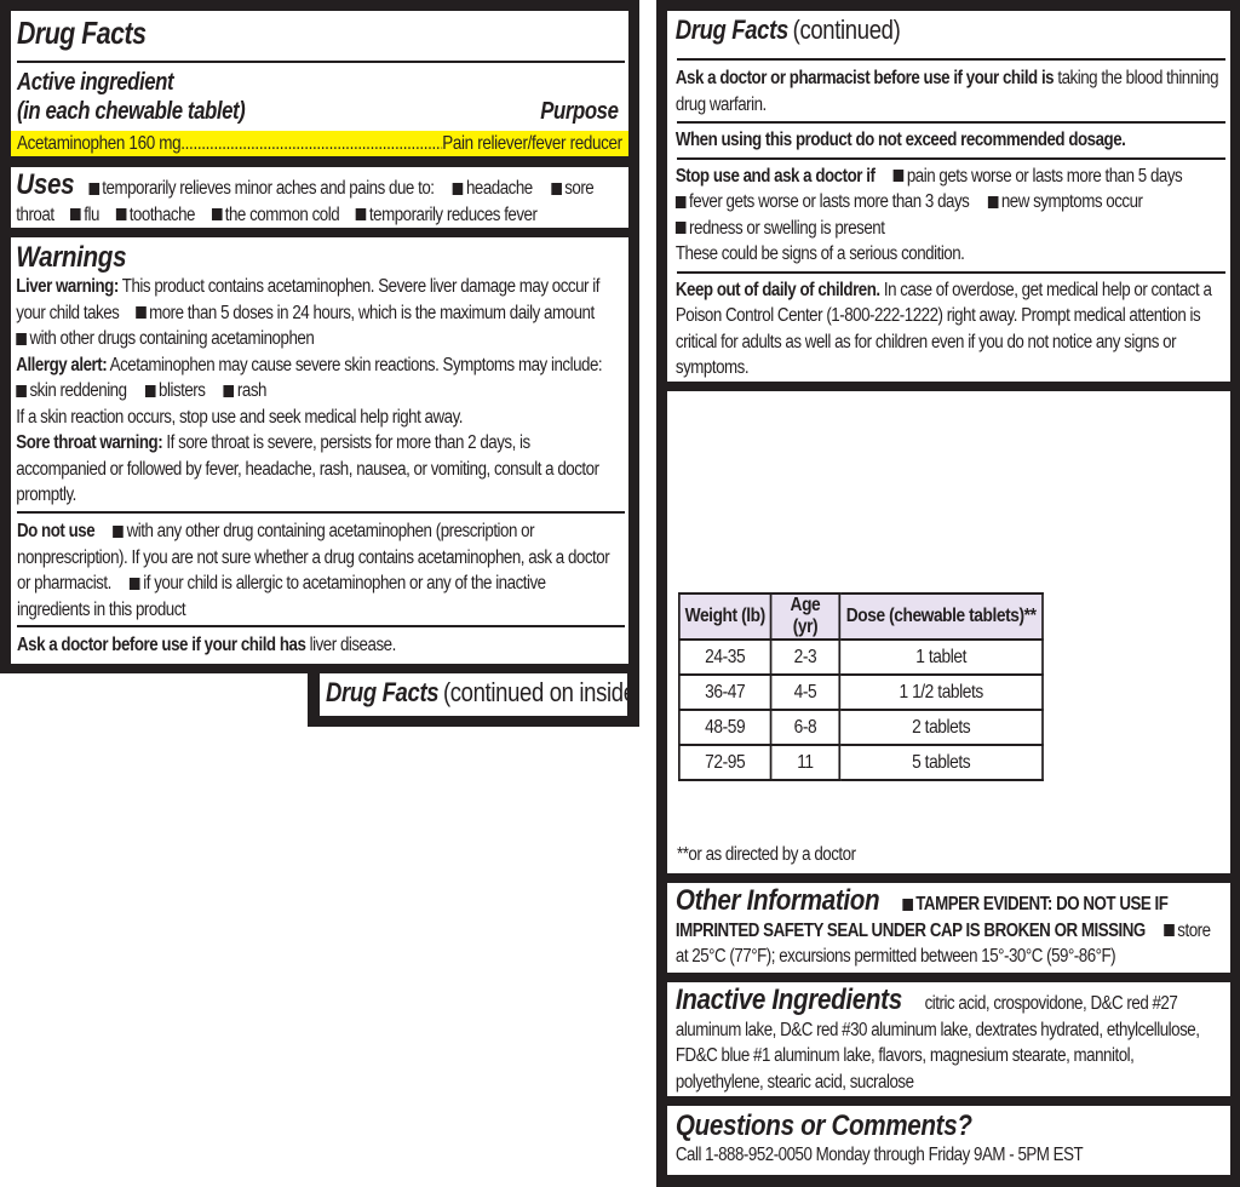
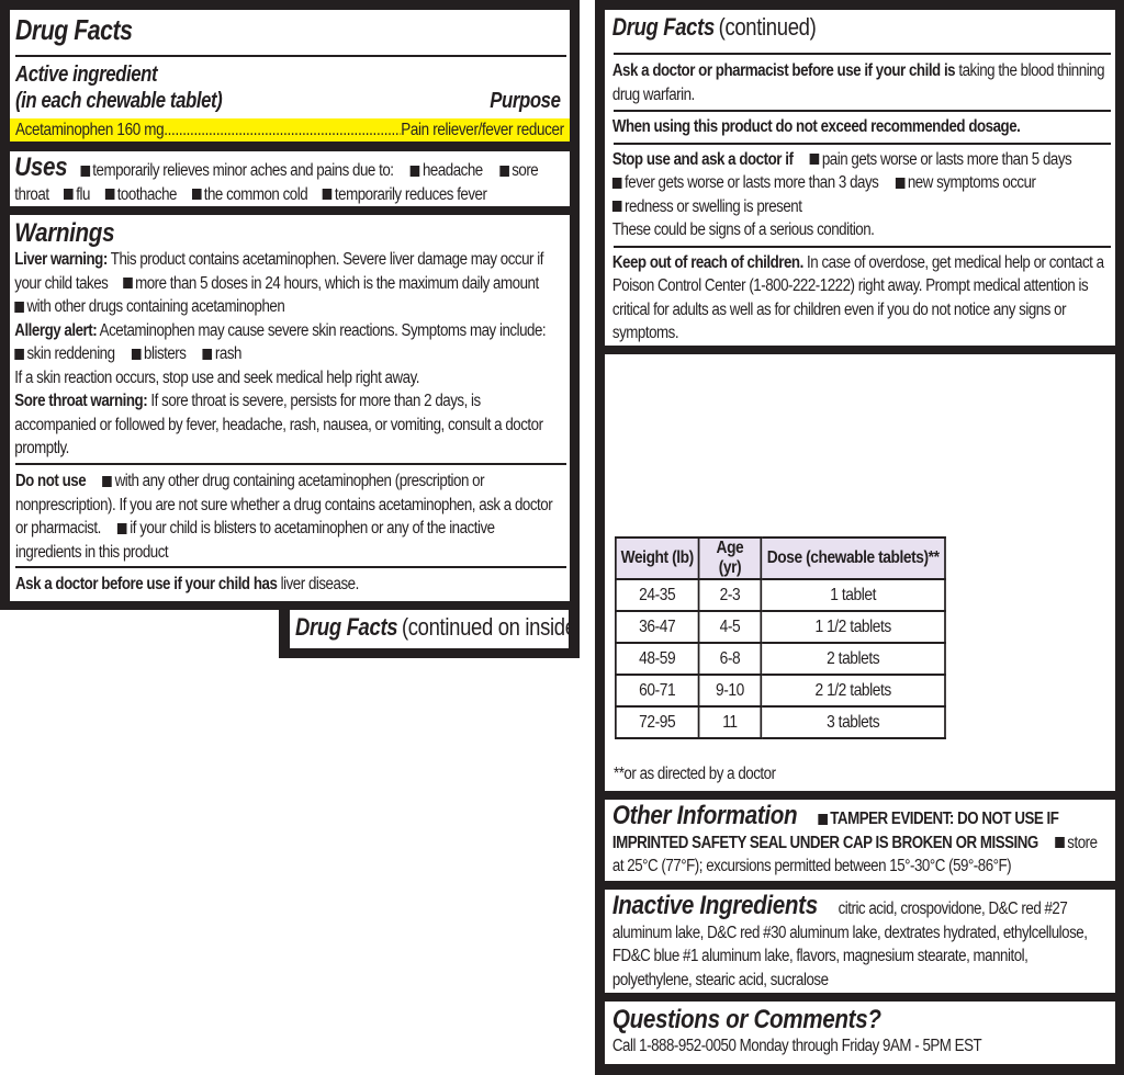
  Drug Facts
  Active ingredient
  (in each chewable tablet)
  Purpose
  Acetaminophen 160 mg
  ................................................................
  Pain reliever/fever reducer
  Uses temporarily relieves minor aches and pains due to: headache sore throat flu toothache the common cold temporarily reduces fever
  Warnings
  Liver warning: This product contains acetaminophen. Severe liver damage may occur if your child takes more than 5 doses in 24 hours, which is the maximum daily amount
  with other drugs containing acetaminophen
  Allergy alert: Acetaminophen may cause severe skin reactions. Symptoms may include:
  skin reddening blisters rash
  If a skin reaction occurs, stop use and seek medical help right away.
  Sore throat warning: If sore throat is severe, persists for more than 2 days, is accompanied or followed by fever, headache, rash, nausea, or vomiting, consult a doctor promptly.
- Do not use with any other drug containing acetaminophen (prescription or nonprescription). If you are not sure whether a drug contains acetaminophen, ask a doctor or pharmacist. if your child is allergic to acetaminophen or any of the inactive ingredients in this product
+ Do not use with any other drug containing acetaminophen (prescription or nonprescription). If you are not sure whether a drug contains acetaminophen, ask a doctor or pharmacist. if your child is blisters to acetaminophen or any of the inactive ingredients in this product
  Ask a doctor before use if your child has liver disease.
  Drug Facts (continued on insid
  Drug Facts (continued)
  Ask a doctor or pharmacist before use if your child is taking the blood thinning drug warfarin.
  When using this product do not exceed recommended dosage.
  Stop use and ask a doctor if pain gets worse or lasts more than 5 days
  fever gets worse or lasts more than 3 days new symptoms occur
  redness or swelling is present
  These could be signs of a serious condition.
- Keep out of daily of children. In case of overdose, get medical help or contact a Poison Control Center (1-800-222-1222) right away. Prompt medical attention is critical for adults as well as for children even if you do not notice any signs or symptoms.
+ Keep out of reach of children. In case of overdose, get medical help or contact a Poison Control Center (1-800-222-1222) right away. Prompt medical attention is critical for adults as well as for children even if you do not notice any signs or symptoms.
  Weight (lb)	Age (yr)	Dose (chewable tablets)**
  24-35	2-3	1 tablet
  36-47	4-5	1 1/2 tablets
  48-59	6-8	2 tablets
+ 60-71	9-10	2 1/2 tablets
- 72-95	11	5 tablets
+ 72-95	11	3 tablets
  **or as directed by a doctor
  Other Information TAMPER EVIDENT: DO NOT USE IF IMPRINTED SAFETY SEAL UNDER CAP IS BROKEN OR MISSING store at 25°C (77°F); excursions permitted between 15°-30°C (59°-86°F)
  Inactive Ingredients citric acid, crospovidone, D&C red #27 aluminum lake, D&C red #30 aluminum lake, dextrates hydrated, ethylcellulose, FD&C blue #1 aluminum lake, flavors, magnesium stearate, mannitol, polyethylene, stearic acid, sucralose
  Questions or Comments?
  Call 1-888-952-0050 Monday through Friday 9AM - 5PM EST
